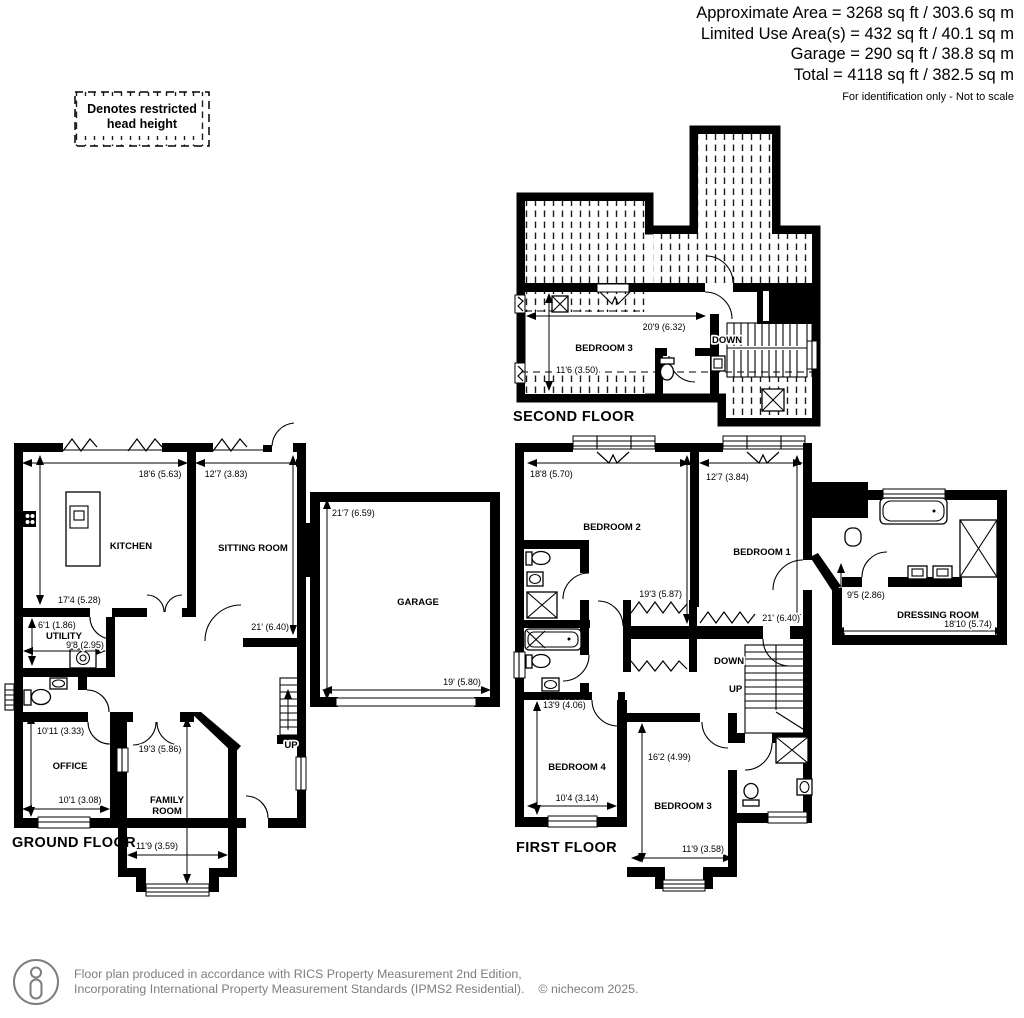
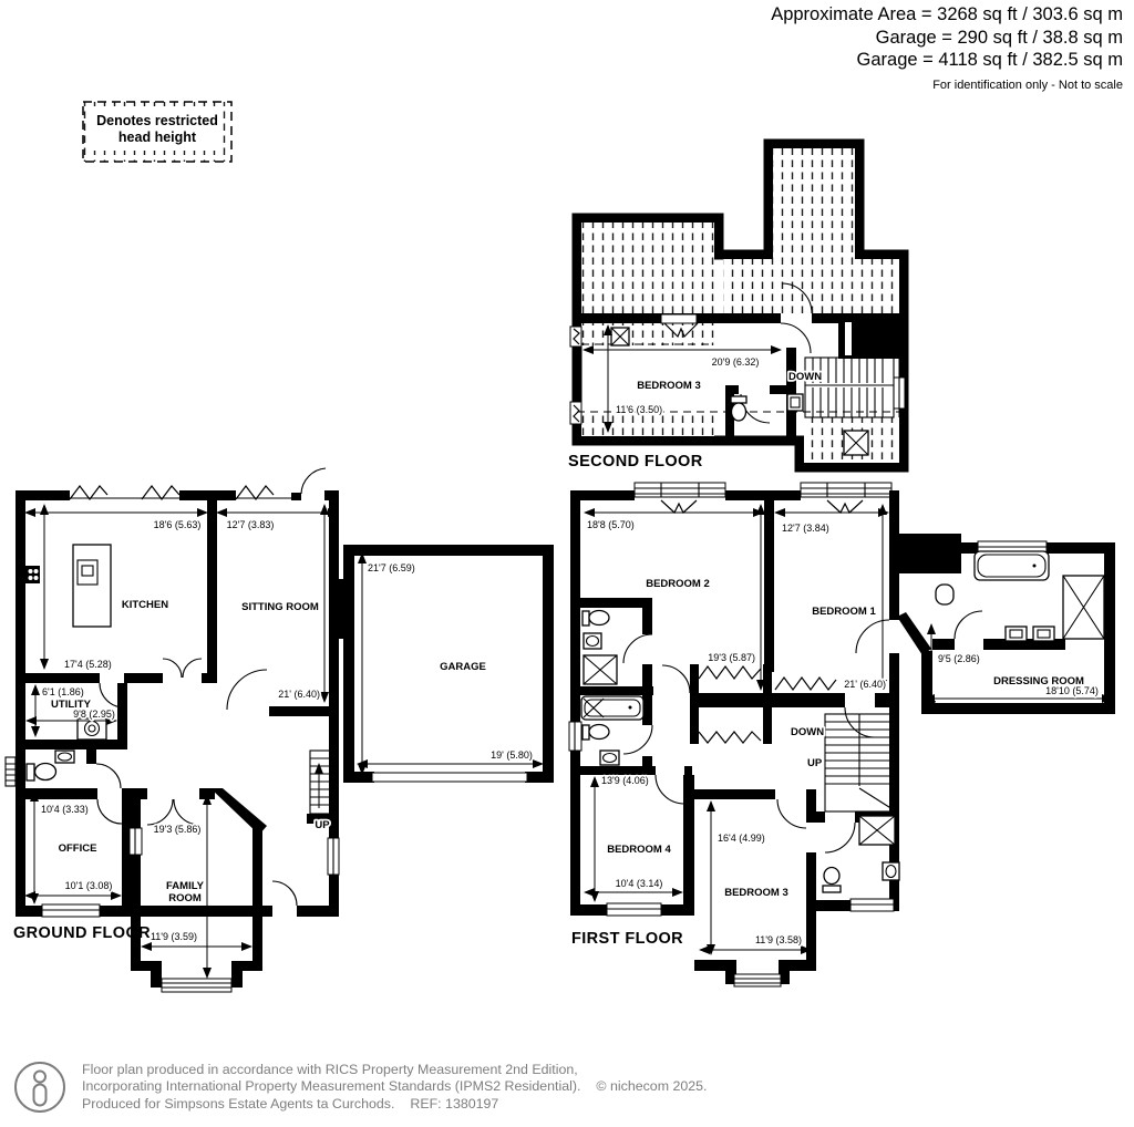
  Approximate Area = 3268 sq ft / 303.6 sq m
- Limited Use Area(s) = 432 sq ft / 40.1 sq m
  Garage = 290 sq ft / 38.8 sq m
- Total = 4118 sq ft / 382.5 sq m
+ Garage = 4118 sq ft / 382.5 sq m
  For identification only - Not to scale
  Denotes restricted
  head height
  20'9 (6.32)
  11'6 (3.50)
  BEDROOM 3
  DOWN
  SECOND FLOOR
  18'6 (5.63)
  12'7 (3.83)
  17'4 (5.28)
  21' (6.40)
  6'1 (1.86)
  9'8 (2.95)
- 10'11 (3.33)
+ 10'4 (3.33)
  10'1 (3.08)
  19'3 (5.86)
  11'9 (3.59)
  KITCHEN
  SITTING ROOM
  UTILITY
  OFFICE
  FAMILY
  ROOM
  UP
  GROUND FLOOR
  21'7 (6.59)
  19' (5.80)
  GARAGE
  9'5 (2.86)
  18'10 (5.74)
  DRESSING ROOM
  18'8 (5.70)
  12'7 (3.84)
  19'3 (5.87)
  21' (6.40)
  13'9 (4.06)
  10'4 (3.14)
- 16'2 (4.99)
+ 16'4 (4.99)
  11'9 (3.58)
  BEDROOM 2
  BEDROOM 1
  BEDROOM 4
  BEDROOM 3
  DOWN
  UP
  FIRST FLOOR
  Floor plan produced in accordance with RICS Property Measurement 2nd Edition,
  Incorporating International Property Measurement Standards (IPMS2 Residential). © nichecom 2025.
+ Produced for Simpsons Estate Agents ta Curchods. REF: 1380197
